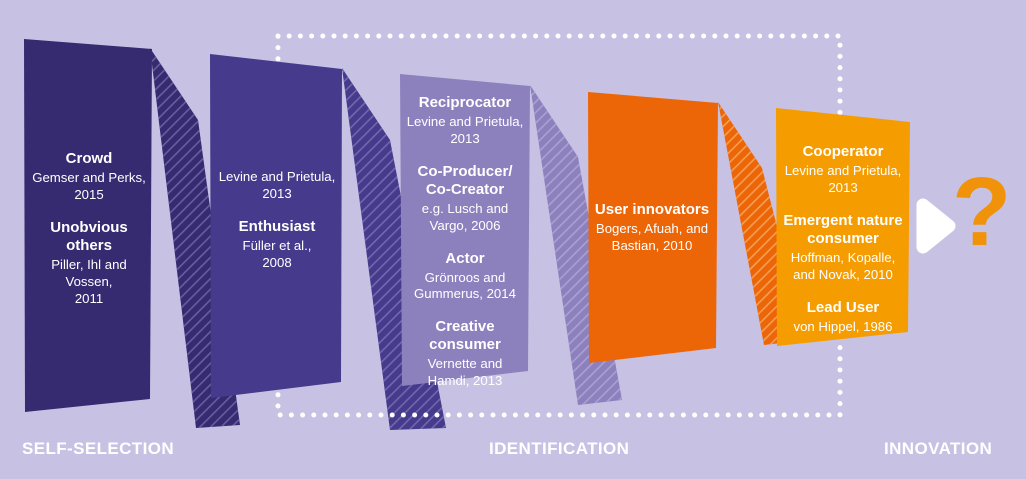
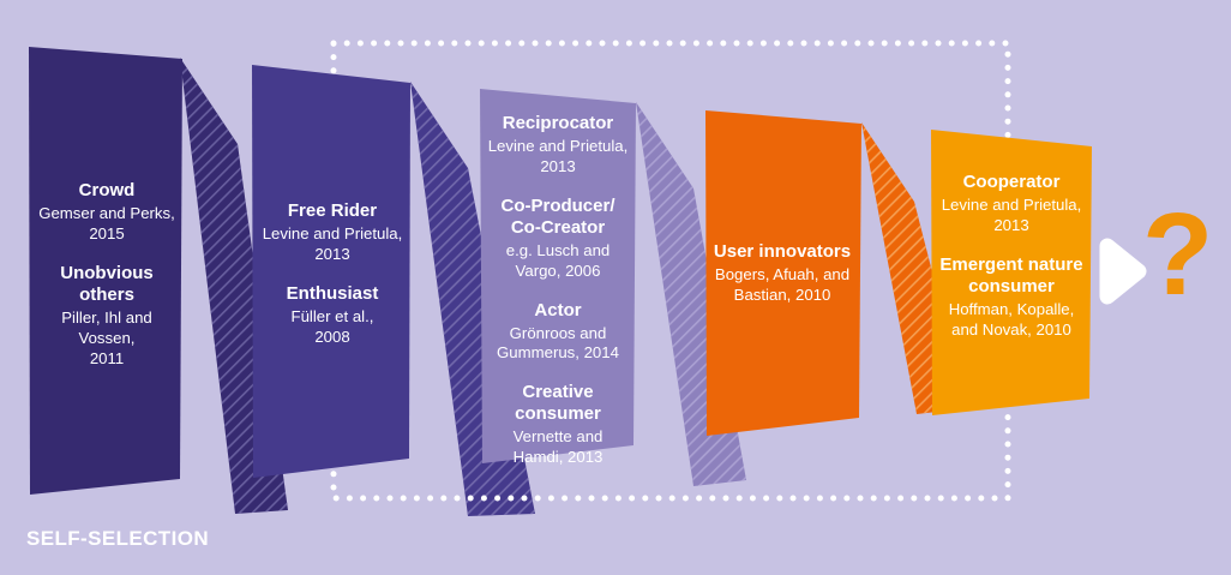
  Crowd
  Gemser and Perks,
  2015
  Unobvious
  others
  Piller, Ihl and
  Vossen,
  2011
+ Free Rider
  Levine and Prietula,
  2013
  Enthusiast
  Füller et al.,
  2008
  Reciprocator
  Levine and Prietula,
  2013
  Co-Producer/
  Co-Creator
  e.g. Lusch and
  Vargo, 2006
  Actor
  Grönroos and
  Gummerus, 2014
  Creative
  consumer
  Vernette and
  Hamdi, 2013
  User innovators
  Bogers, Afuah, and
  Bastian, 2010
  Cooperator
  Levine and Prietula,
  2013
  Emergent nature
  consumer
  Hoffman, Kopalle,
  and Novak, 2010
- Lead User
- von Hippel, 1986
  ?
  SELF-SELECTION
- IDENTIFICATION
- INNOVATION
